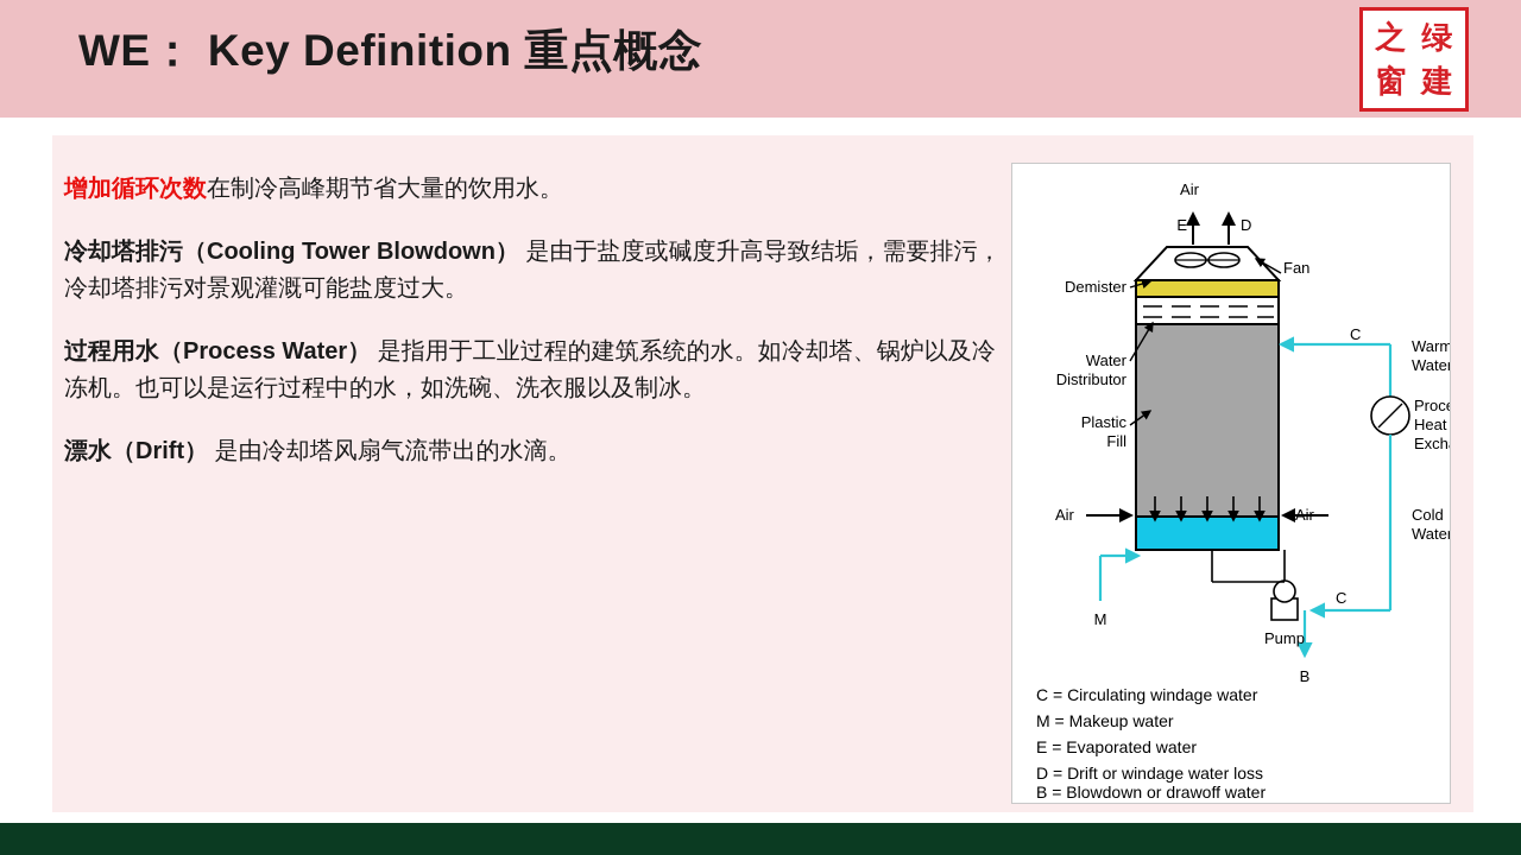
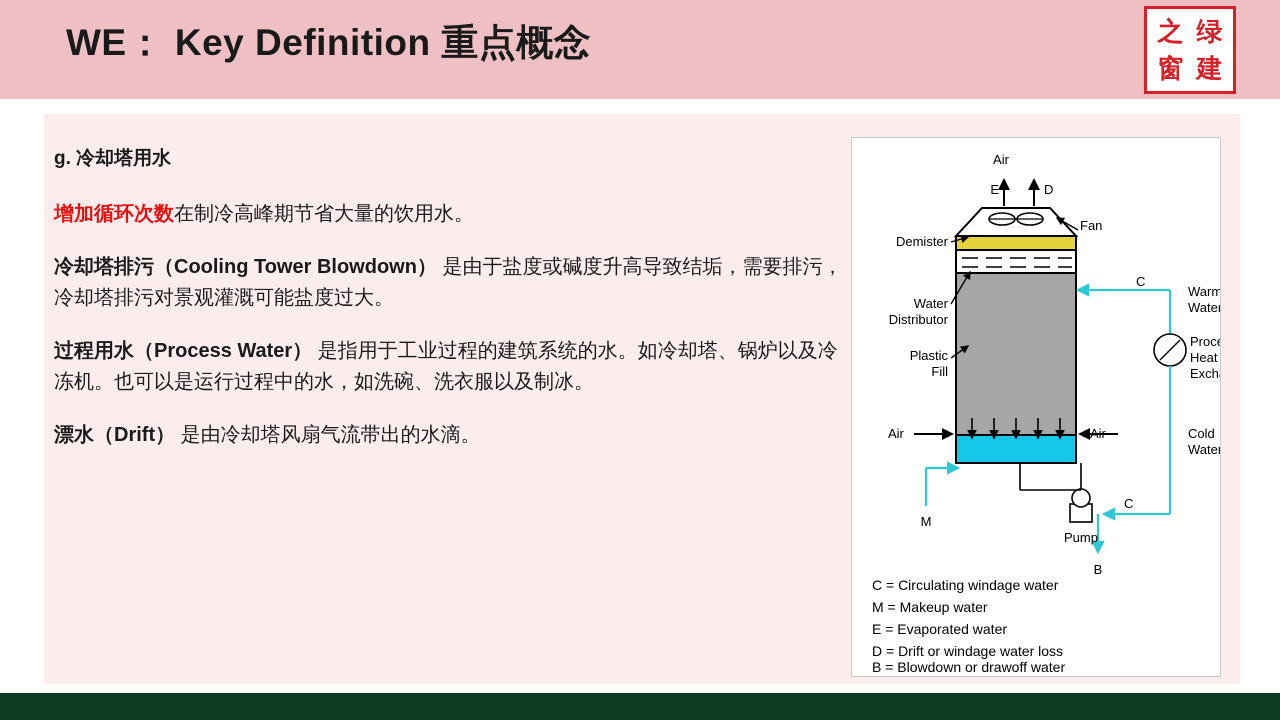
  WE： Key Definition 重点概念
  之
  绿
  窗
  建
+ g. 冷却塔用水
  增加循环次数在制冷高峰期节省大量的饮用水。
  冷却塔排污（Cooling Tower Blowdown） 是由于盐度或碱度升高导致结垢，需要排污，冷却塔排污对景观灌溉可能盐度过大。
  过程用水（Process Water） 是指用于工业过程的建筑系统的水。如冷却塔、锅炉以及冷冻机。也可以是运行过程中的水，如洗碗、洗衣服以及制冰。
  漂水（Drift） 是由冷却塔风扇气流带出的水滴。
  Air
  E
  D
  Fan
  Demister
  Water
  Distributor
  Plastic
  Fill
  Air
  B
  M
  C
  Warm
  Wate
  Heat
  Cold
  Wate
  C
  Pump
  C = Circulating windage water
  M = Makeup water
  E = Evaporated water
  D = Drift or windage water loss
  B = Blowdown or drawoff water
